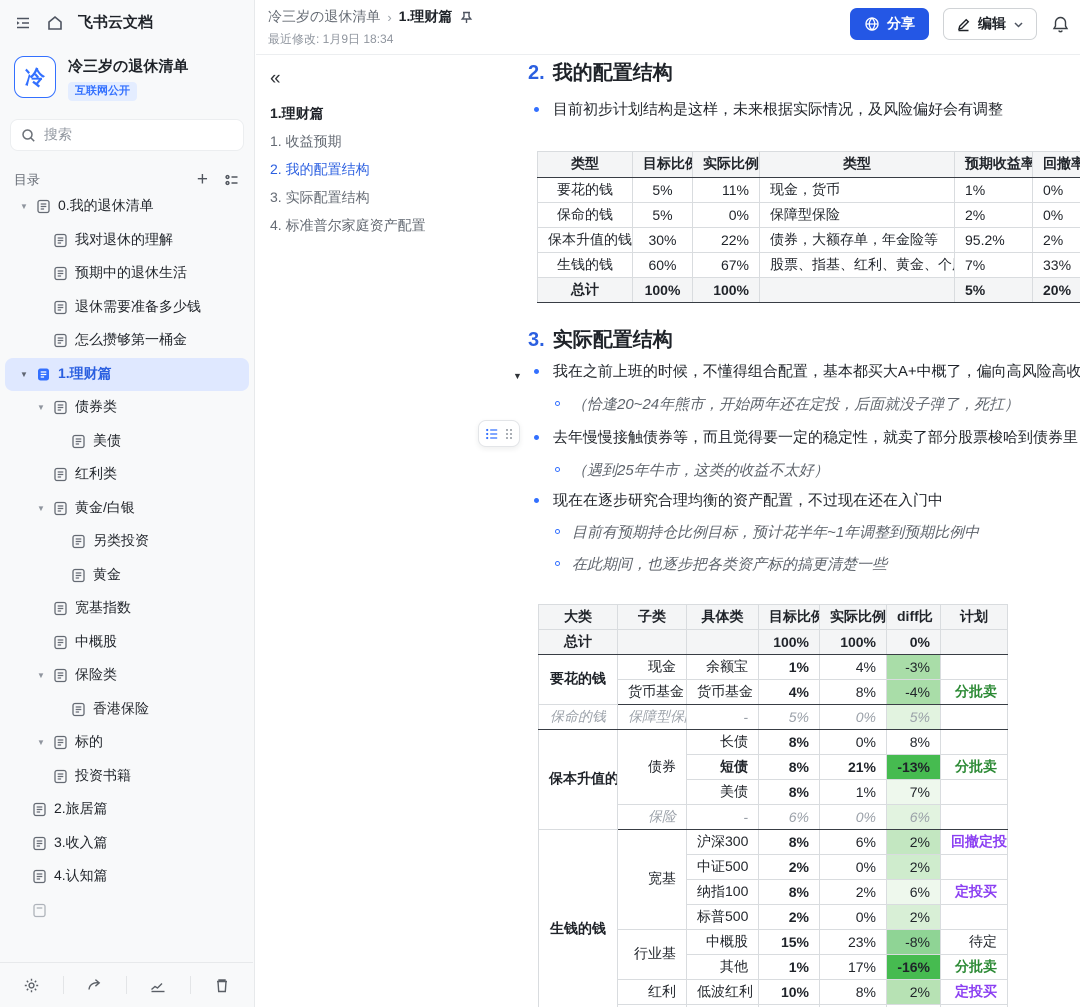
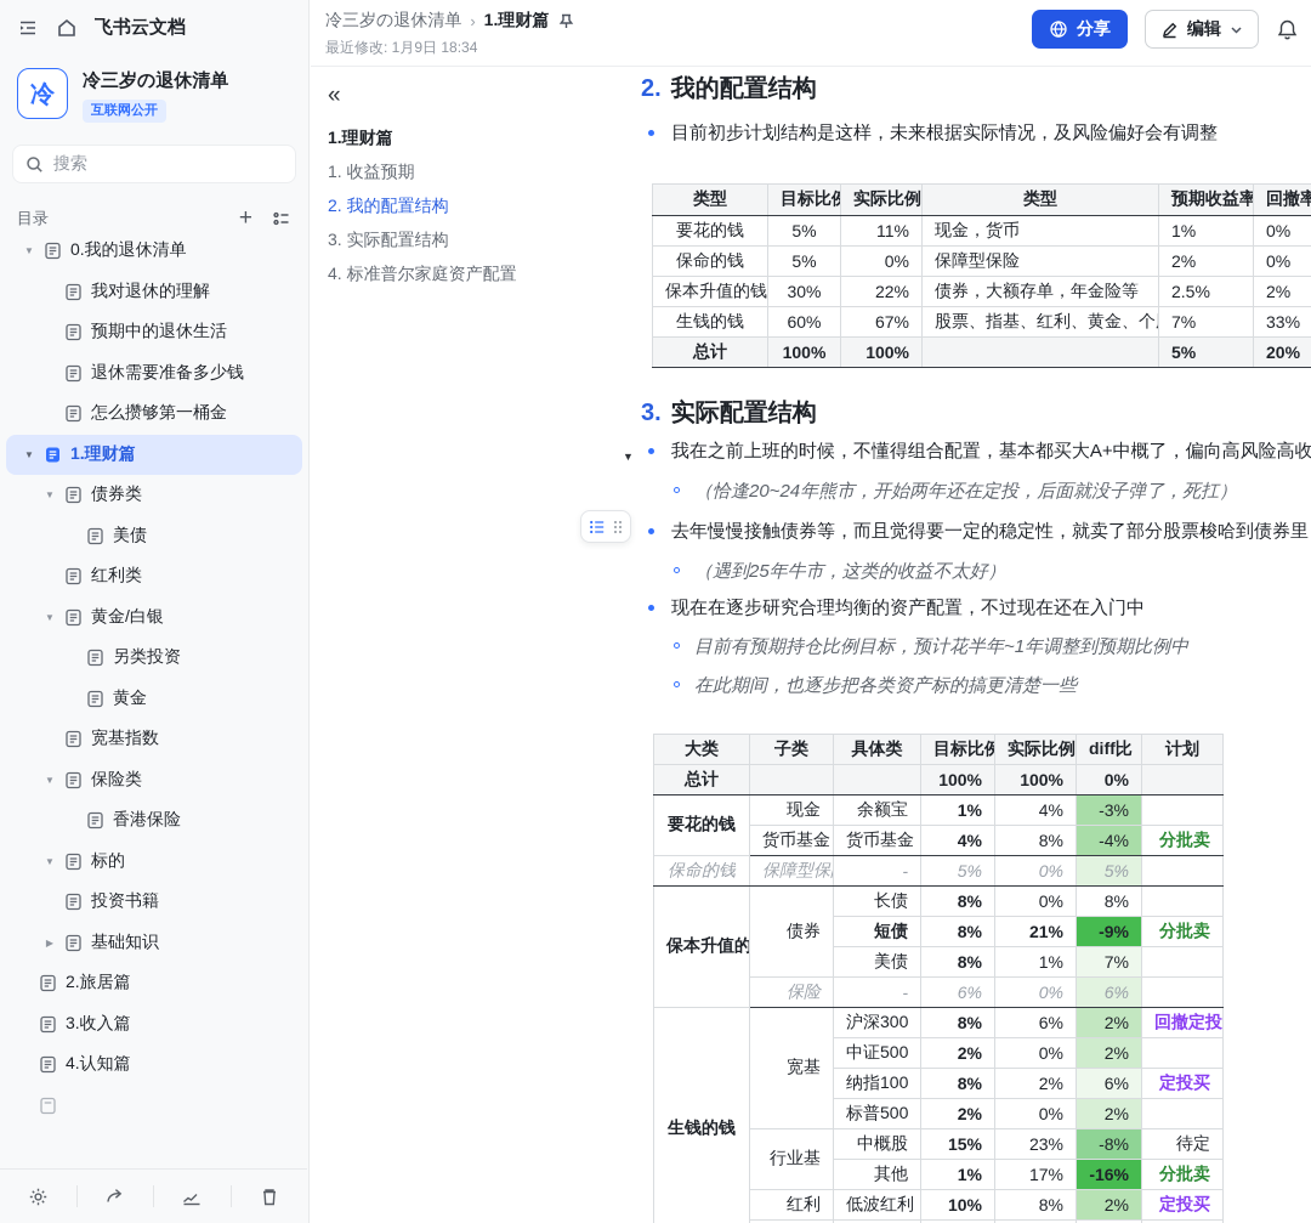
  飞书云文档
  冷
  冷三岁の退休清单
  互联网公开
  搜索
  目录
  +
  ▼
  0.我的退休清单
  我对退休的理解
  预期中的退休生活
  退休需要准备多少钱
  怎么攒够第一桶金
  ▼
  1.理财篇
  ▼
  债券类
  美债
  红利类
  ▼
  黄金/白银
  另类投资
  黄金
  宽基指数
- 中概股
  ▼
  保险类
  香港保险
  ▼
  标的
  投资书籍
+ ▶
+ 基础知识
  2.旅居篇
  3.收入篇
  4.认知篇
  冷三岁の退休清单
  ›
  1.理财篇
  最近修改: 1月9日 18:34
  分享
  编辑
  «
  1.理财篇
  1. 收益预期
  2. 我的配置结构
  3. 实际配置结构
  4. 标准普尔家庭资产配置
  2. 我的配置结构
  目前初步计划结构是这样，未来根据实际情况，及风险偏好会有调整
  类型	目标比	实际比例	类型	预期收益率	回撤率
  要花的钱	5%	11%	现金，货币	1%	0%
  保命的钱	5%	0%	保障型保险	2%	0%
- 保本升值的钱	30%	22%	债券，大额存单，年金险等	95.2%	2%
+ 保本升值的钱	30%	22%	债券，大额存单，年金险等	2.5%	2%
  生钱的钱	60%	67%	股票、指基、红利、黄金、个	7%	33%
  总计	100%	100%		5%	20%
  3. 实际配置结构
  ▼
  我在之前上班的时候，不懂得组合配置，基本都买大A+中概了，偏向高风险高收
  （恰逢20~24年熊市，开始两年还在定投，后面就没子弹了，死扛）
  去年慢慢接触债券等，而且觉得要一定的稳定性，就卖了部分股票梭哈到债券里
  （遇到25年牛市，这类的收益不太好）
  现在在逐步研究合理均衡的资产配置，不过现在还在入门中
  目前有预期持仓比例目标，预计花半年~1年调整到预期比例中
  在此期间，也逐步把各类资产标的搞更清楚一些
  大类	子类	具体类	目标比例	实际比例	diff比	计划
  总计			100%	100%	0%
  要花的钱	现金	余额宝	1%	4%	-3%
  货币基金	货币基金	4%	8%	-4%	分批卖
  保命的钱	保障型保	-	5%	0%	5%
  保本升值的	债券	长债	8%	0%	8%
- 短债	8%	21%	-13%	分批卖
+ 短债	8%	21%	-9%	分批卖
  美债	8%	1%	7%
  保险	-	6%	0%	6%
  生钱的钱	宽基	沪深300	8%	6%	2%	回撤定投
  中证500	2%	0%	2%
  纳指100	8%	2%	6%	定投买
  标普500	2%	0%	2%
  行业基	中概股	15%	23%	-8%	待定
  其他	1%	17%	-16%	分批卖
  红利	低波红利	10%	8%	2%	定投买
